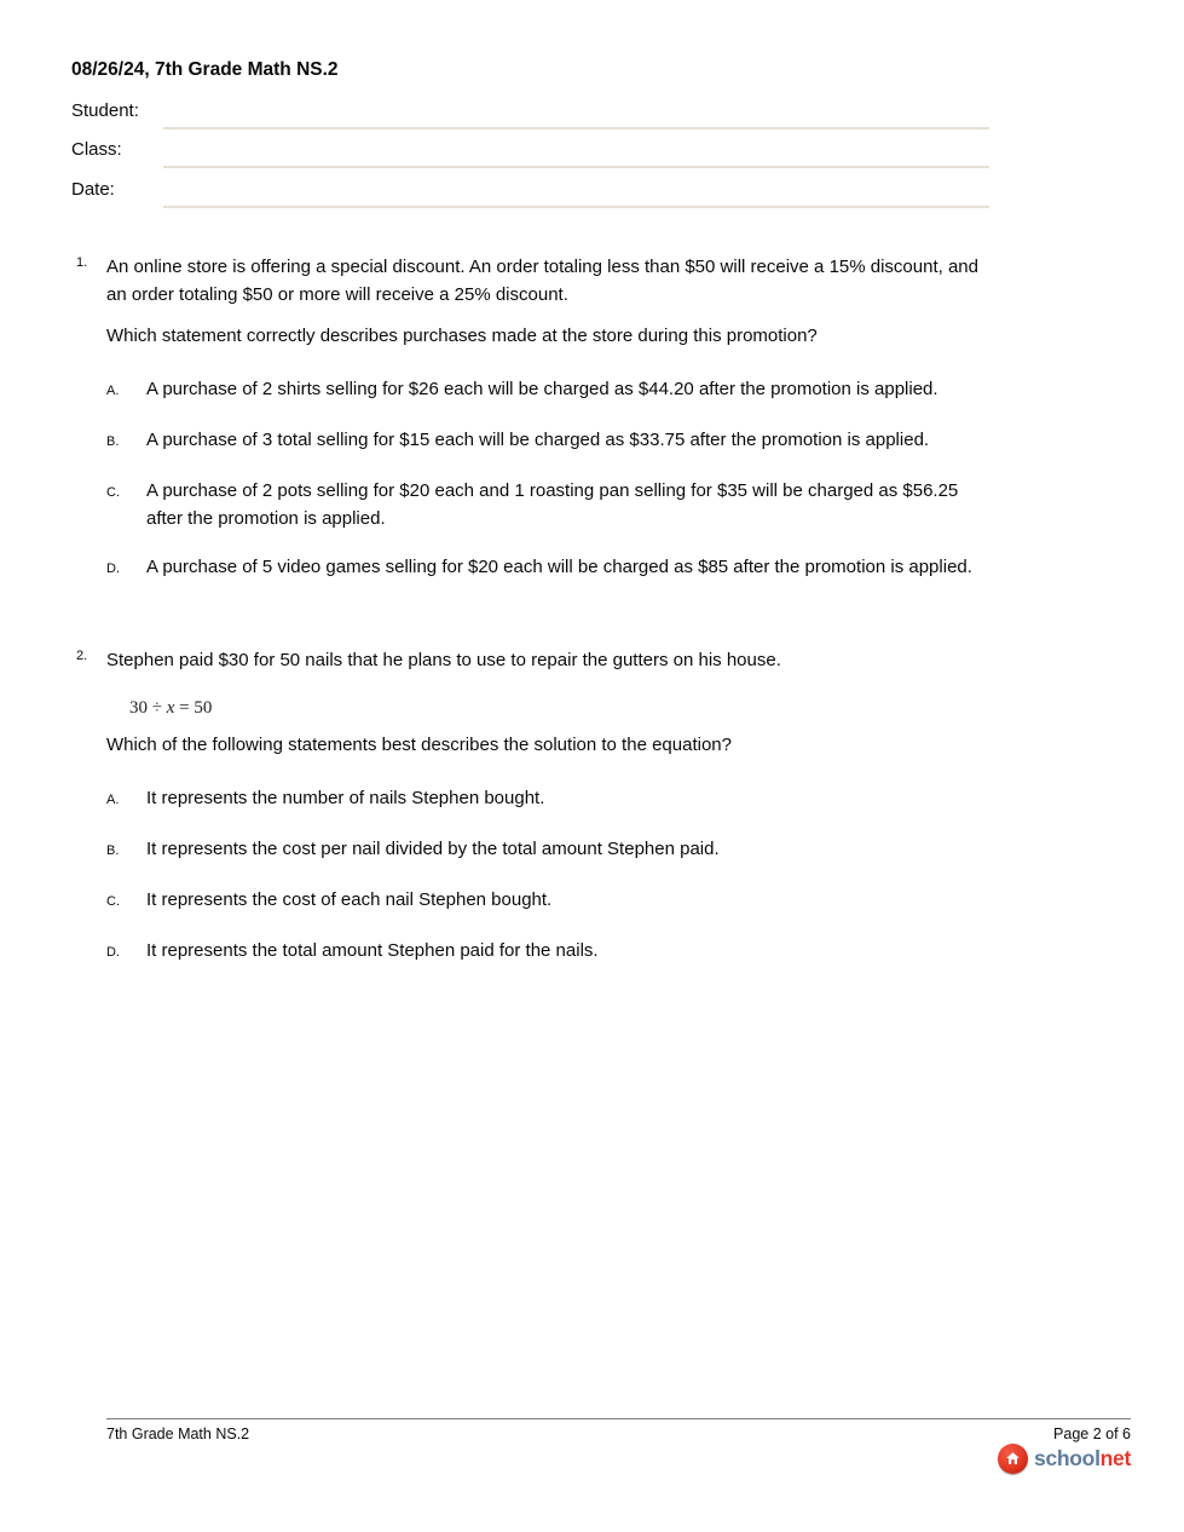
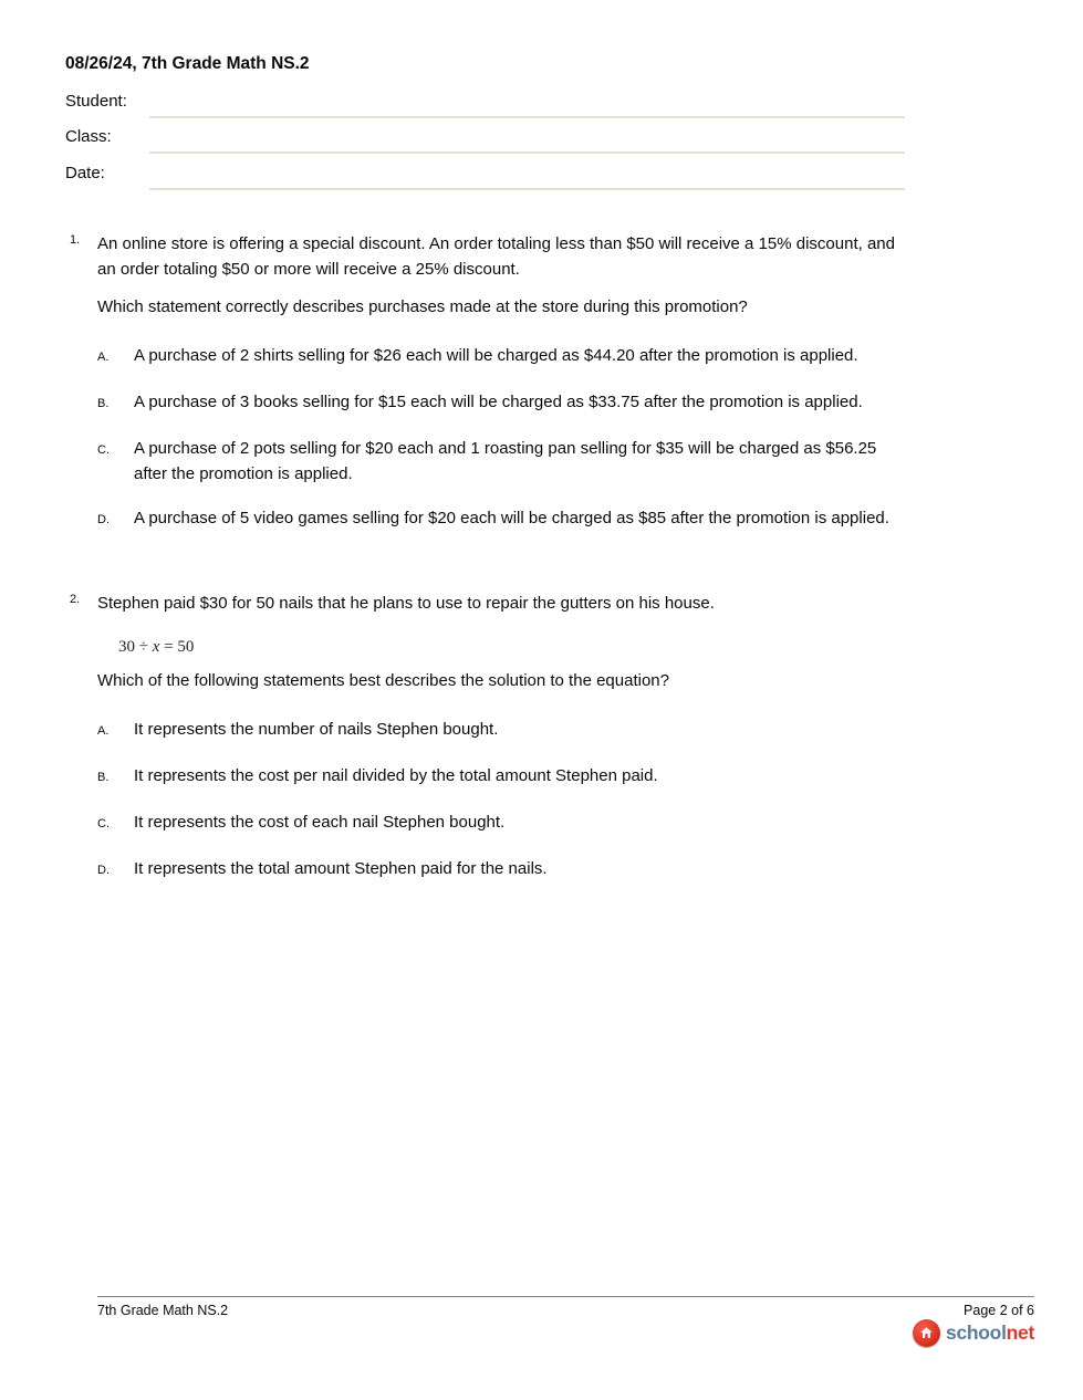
  08/26/24, 7th Grade Math NS.2
  Student:
  Class:
  Date:
  1.
  An online store is offering a special discount. An order totaling less than $50 will receive a 15% discount, and an order totaling $50 or more will receive a 25% discount.
  Which statement correctly describes purchases made at the store during this promotion?
  A.
  A purchase of 2 shirts selling for $26 each will be charged as $44.20 after the promotion is applied.
  B.
- A purchase of 3 total selling for $15 each will be charged as $33.75 after the promotion is applied.
+ A purchase of 3 books selling for $15 each will be charged as $33.75 after the promotion is applied.
  C.
  A purchase of 2 pots selling for $20 each and 1 roasting pan selling for $35 will be charged as $56.25 after the promotion is applied.
  D.
  A purchase of 5 video games selling for $20 each will be charged as $85 after the promotion is applied.
  2.
  Stephen paid $30 for 50 nails that he plans to use to repair the gutters on his house.
  30 ÷ x = 50
  Which of the following statements best describes the solution to the equation?
  A.
  It represents the number of nails Stephen bought.
  B.
  It represents the cost per nail divided by the total amount Stephen paid.
  C.
  It represents the cost of each nail Stephen bought.
  D.
  It represents the total amount Stephen paid for the nails.
  7th Grade Math NS.2
  Page 2 of 6
  schoolnet
